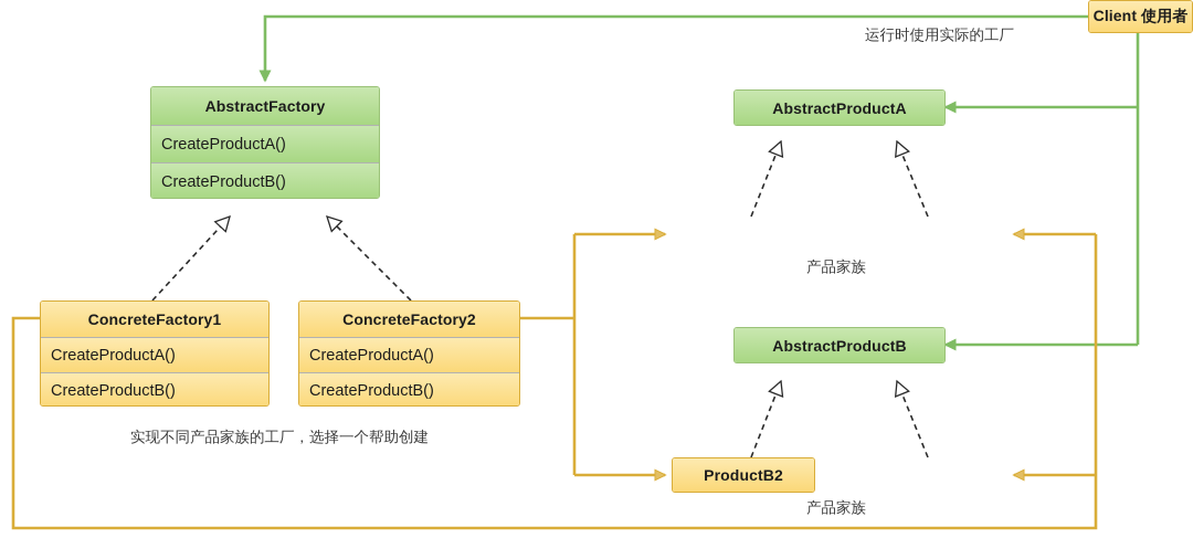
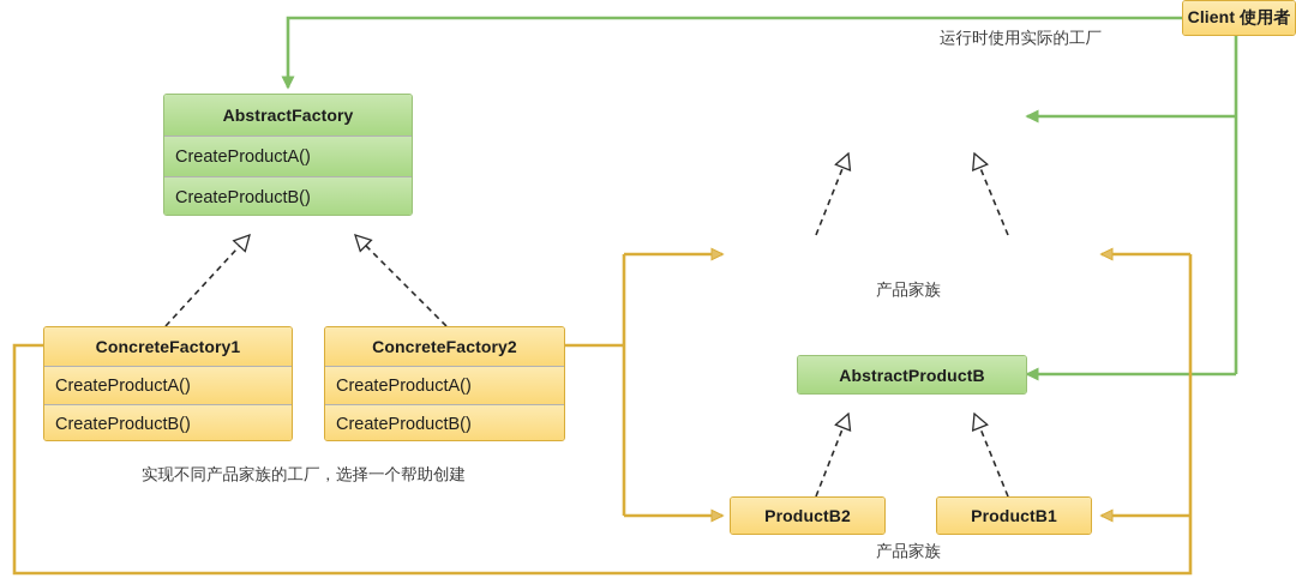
  Client 使用者
  AbstractFactory
  CreateProductA()
  CreateProductB()
  ConcreteFactory1
  CreateProductA()
  CreateProductB()
  ConcreteFactory2
  CreateProductA()
  CreateProductB()
- AbstractProductA
  AbstractProductB
  ProductB2
+ ProductB1
  运行时使用实际的工厂
  实现不同产品家族的工厂，选择一个帮助创建
  产品家族
  产品家族
